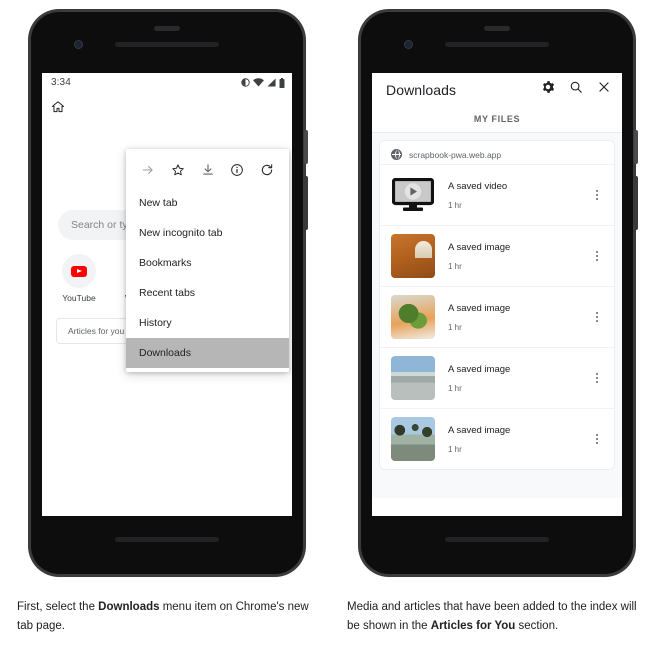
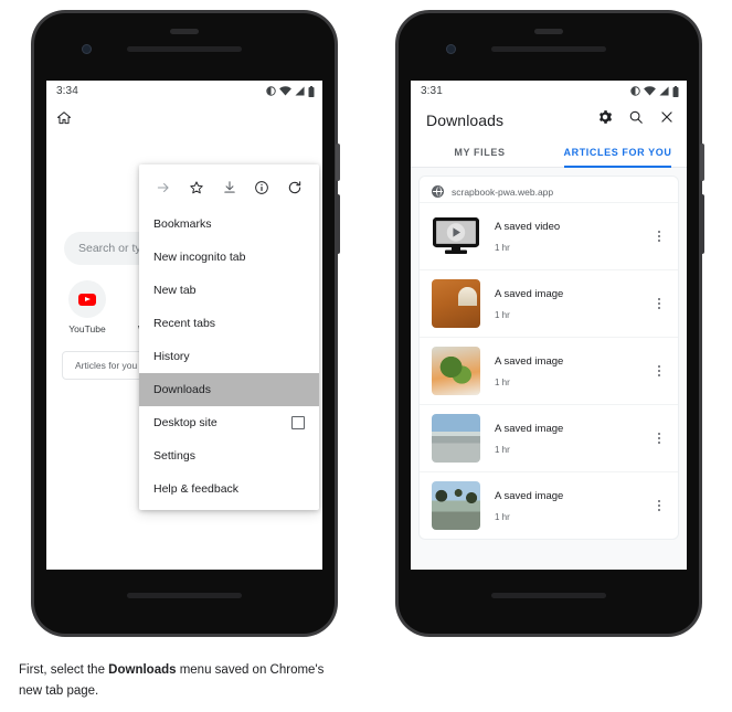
  3:34
  YouTube
  Articles for you
- New tab
+ Bookmarks
  New incognito tab
- Bookmarks
+ New tab
  Recent tabs
  History
  Downloads
+ Desktop site
+ Settings
+ Help & feedback
+ 3:31
  Downloads
  MY FILES
+ ARTICLES FOR YOU
  scrapbook-pwa.web.app
  A saved video
  1 hr
  A saved image
  1 hr
  A saved image
  1 hr
  A saved image
  1 hr
  A saved image
  1 hr
- First, select the Downloads menu item on Chrome's new tab page.
+ First, select the Downloads menu saved on Chrome's new tab page.
- Media and articles that have been added to the index will be shown in the Articles for You section.
